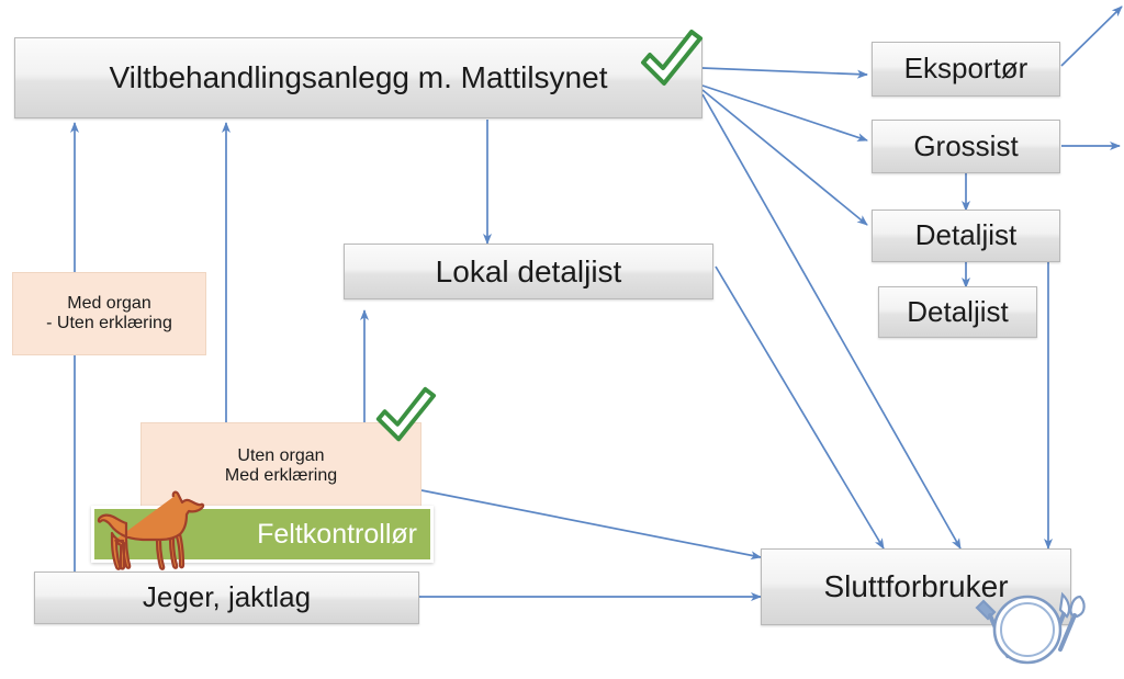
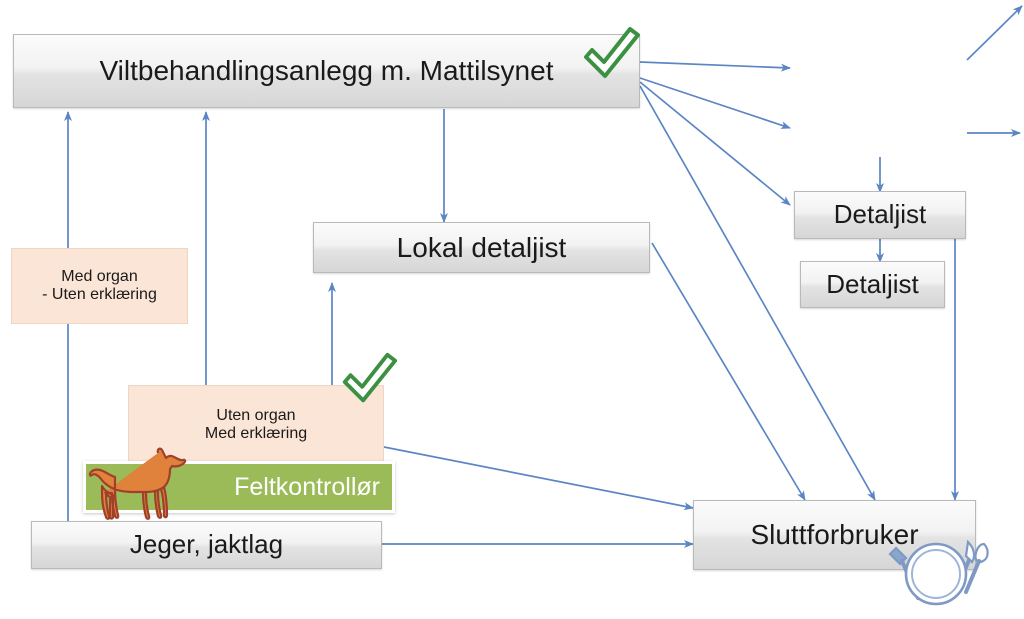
  Viltbehandlingsanlegg m. Mattilsynet
- Eksportør
- Grossist
  Detaljist
  Detaljist
  Lokal detaljist
  Med organ
  - Uten erklæring
  Uten organ
  Med erklæring
  Feltkontrollør
  Jeger, jaktlag
  Sluttforbruker
